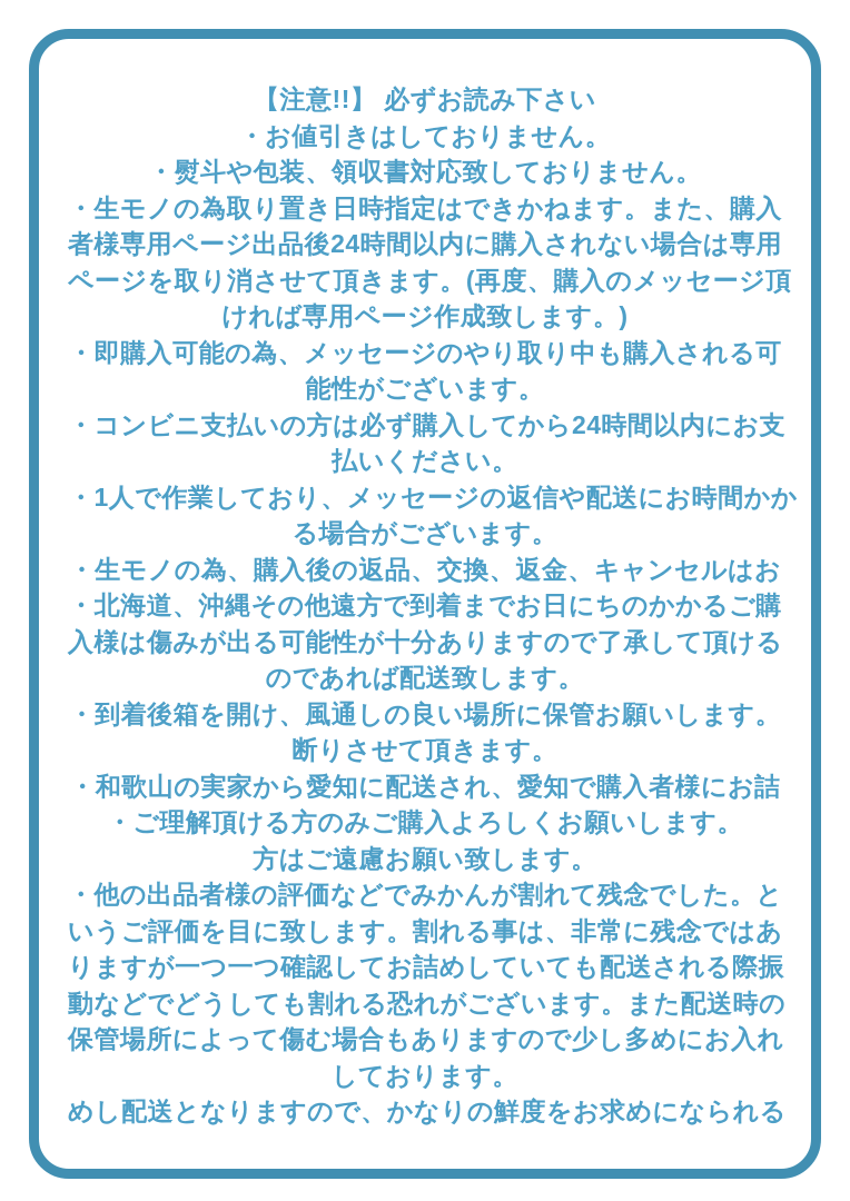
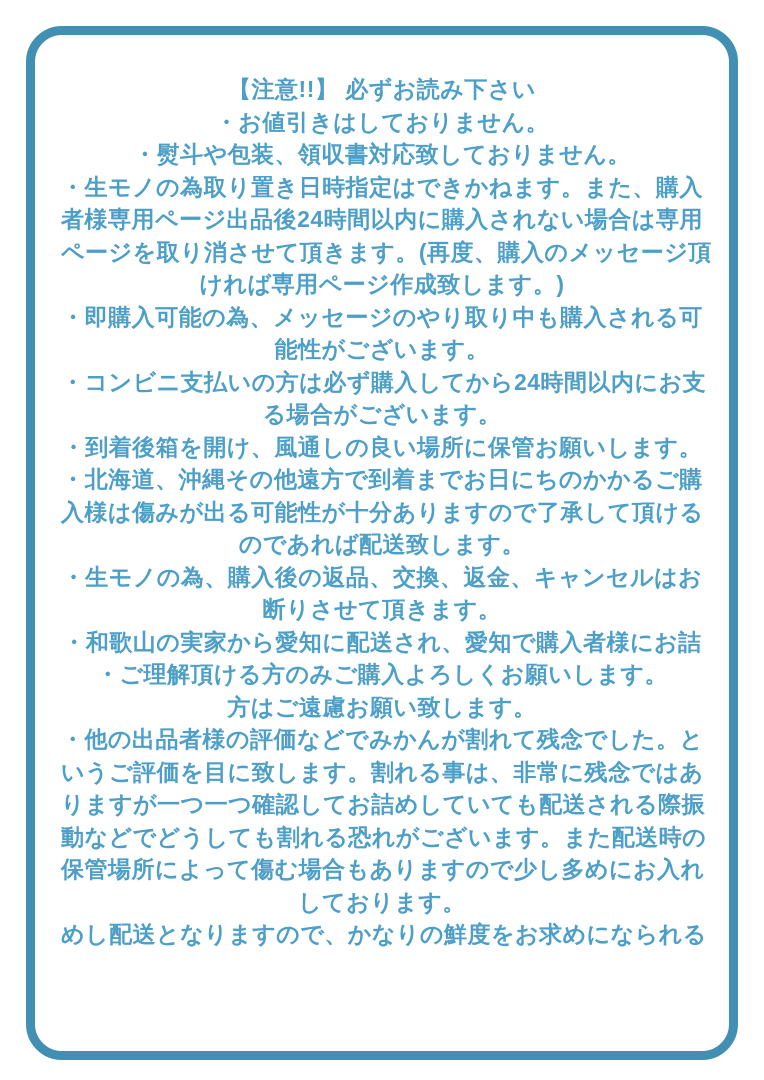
  【注意!!】 必ずお読み下さい
  ・お値引きはしておりません。
  ・熨斗や包装、領収書対応致しておりません。
  ・生モノの為取り置き日時指定はできかねます。また、購入
  者様専用ページ出品後24時間以内に購入されない場合は専用
  ページを取り消させて頂きます。(再度、購入のメッセージ頂
  ければ専用ページ作成致します。)
  ・即購入可能の為、メッセージのやり取り中も購入される可
  能性がございます。
  ・コンビニ支払いの方は必ず購入してから24時間以内にお支
- 払いください。
- ・1人で作業しており、メッセージの返信や配送にお時間かか
  る場合がございます。
- ・生モノの為、購入後の返品、交換、返金、キャンセルはお
+ ・到着後箱を開け、風通しの良い場所に保管お願いします。
  ・北海道、沖縄その他遠方で到着までお日にちのかかるご購
  入様は傷みが出る可能性が十分ありますので了承して頂ける
  のであれば配送致します。
- ・到着後箱を開け、風通しの良い場所に保管お願いします。
+ ・生モノの為、購入後の返品、交換、返金、キャンセルはお
  断りさせて頂きます。
  ・和歌山の実家から愛知に配送され、愛知で購入者様にお詰
  ・ご理解頂ける方のみご購入よろしくお願いします。
  方はご遠慮お願い致します。
  ・他の出品者様の評価などでみかんが割れて残念でした。と
  いうご評価を目に致します。割れる事は、非常に残念ではあ
  りますが一つ一つ確認してお詰めしていても配送される際振
  動などでどうしても割れる恐れがございます。また配送時の
  保管場所によって傷む場合もありますので少し多めにお入れ
  しております。
  めし配送となりますので、かなりの鮮度をお求めになられる
